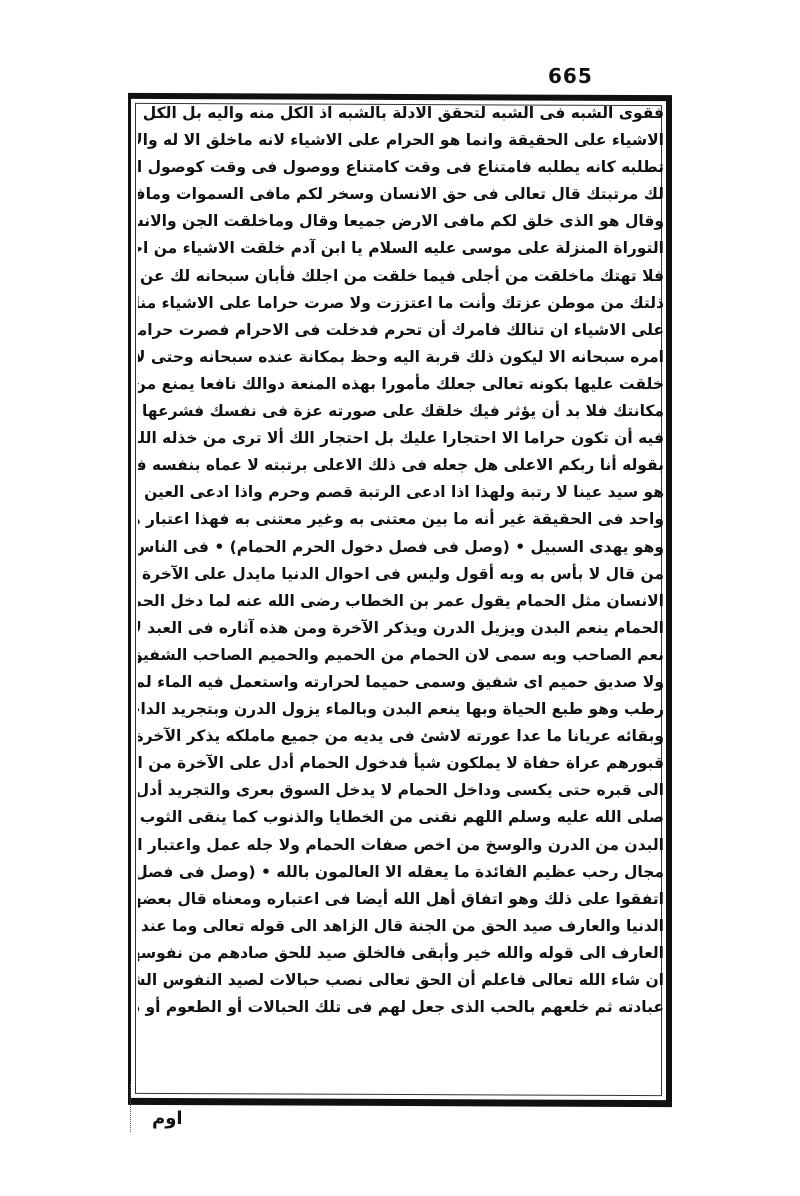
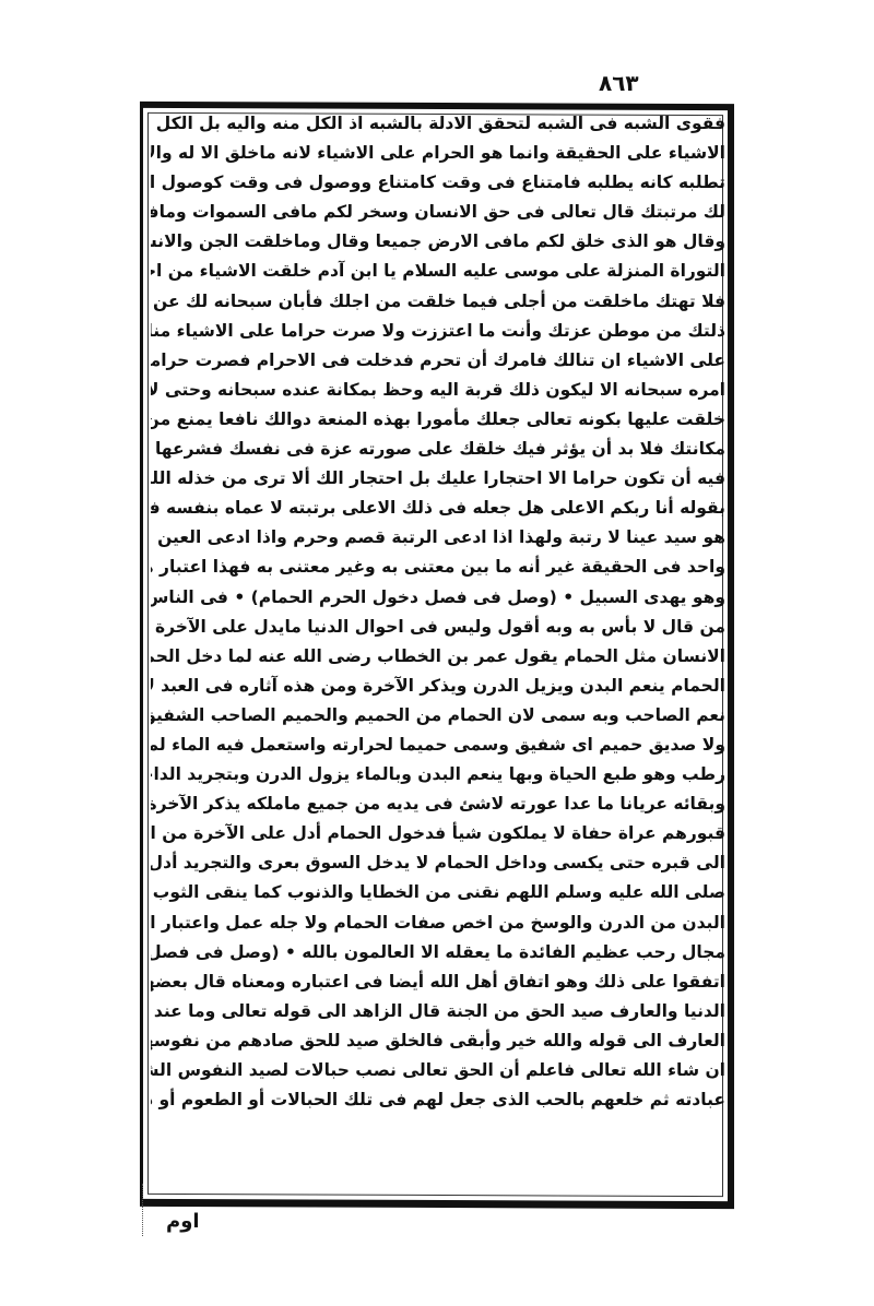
- 665
+ ٨٦٣
  فقوى الشبه فى الشبه لتحقق الادلة بالشبه اذ الكل منه واليه بل الكل
  الاشياء على الحقيقة وانما هو الحرام على الاشياء لانه ماخلق الا له وال
  تطلبه كانه يطلبه فامتناع فى وقت كامتناع ووصول فى وقت كوصول ا
  لك مرتبتك قال تعالى فى حق الانسان وسخر لكم مافى السموات وماف
  وقال هو الذى خلق لكم مافى الارض جميعا وقال وماخلقت الجن والان
  التوراة المنزلة على موسى عليه السلام يا ابن آدم خلقت الاشياء من اج
  فلا تهتك ماخلقت من أجلى فيما خلقت من اجلك فأبان سبحانه لك عن
  ذلتك من موطن عزتك وأنت ما اعتززت ولا صرت حراما على الاشياء من
  على الاشياء ان تنالك فامرك أن تحرم فدخلت فى الاحرام فصرت حرام
  امره سبحانه الا ليكون ذلك قربة اليه وحظ بمكانة عنده سبحانه وحتى ل
  خلقت عليها بكونه تعالى جعلك مأمورا بهذه المنعة دوالك نافعا يمنع من
  مكانتك فلا بد أن يؤثر فيك خلقك على صورته عزة فى نفسك فشرعها
  فيه أن تكون حراما الا احتجارا عليك بل احتجار الك ألا ترى من خذله الل
  بقوله أنا ربكم الاعلى هل جعله فى ذلك الاعلى برتبته لا عماه بنفسه ف
  هو سيد عينا لا رتبة ولهذا اذا ادعى الرتبة قصم وحرم واذا ادعى العين
  واحد فى الحقيقة غير أنه ما بين معتنى به وغير معتنى به فهذا اعتبار
  وهو يهدى السبيل • (وصل فى فصل دخول الحرم الحمام) • فى الناس
  من قال لا بأس به وبه أقول وليس فى احوال الدنيا مايدل على الآخرة
  الانسان مثل الحمام يقول عمر بن الخطاب رضى الله عنه لما دخل الحم
  الحمام ينعم البدن ويزيل الدرن ويذكر الآخرة ومن هذه آثاره فى العبد ل
  رطب وهو طبع الحياة وبها ينعم البدن وبالماء يزول الدرن وبتجريد الدا
  وبقائه عريانا ما عدا عورته لاشئ فى يديه من جميع ماملكه يذكر الآخرة
  قبورهم عراة حفاة لا يملكون شيأ فدخول الحمام أدل على الآخرة من ا
  الى قبره حتى يكسى وداخل الحمام لا يدخل السوق بعرى والتجريد أدل
  صلى الله عليه وسلم اللهم نقنى من الخطايا والذنوب كما ينقى الثوب
  البدن من الدرن والوسخ من اخص صفات الحمام ولا جله عمل واعتبار ا
  اتفقوا على ذلك وهو اتفاق أهل الله أيضا فى اعتباره ومعناه قال بعض
  الدنيا والعارف صيد الحق من الجنة قال الزاهد الى قوله تعالى وما عند
  العارف الى قوله والله خير وأبقى فالخلق صيد للحق صادهم من نفوس
  ان شاء الله تعالى فاعلم أن الحق تعالى نصب حبالات لصيد النفوس الش
  عبادته ثم خلعهم بالحب الذى جعل لهم فى تلك الحبالات أو الطعوم أو
  اوم
